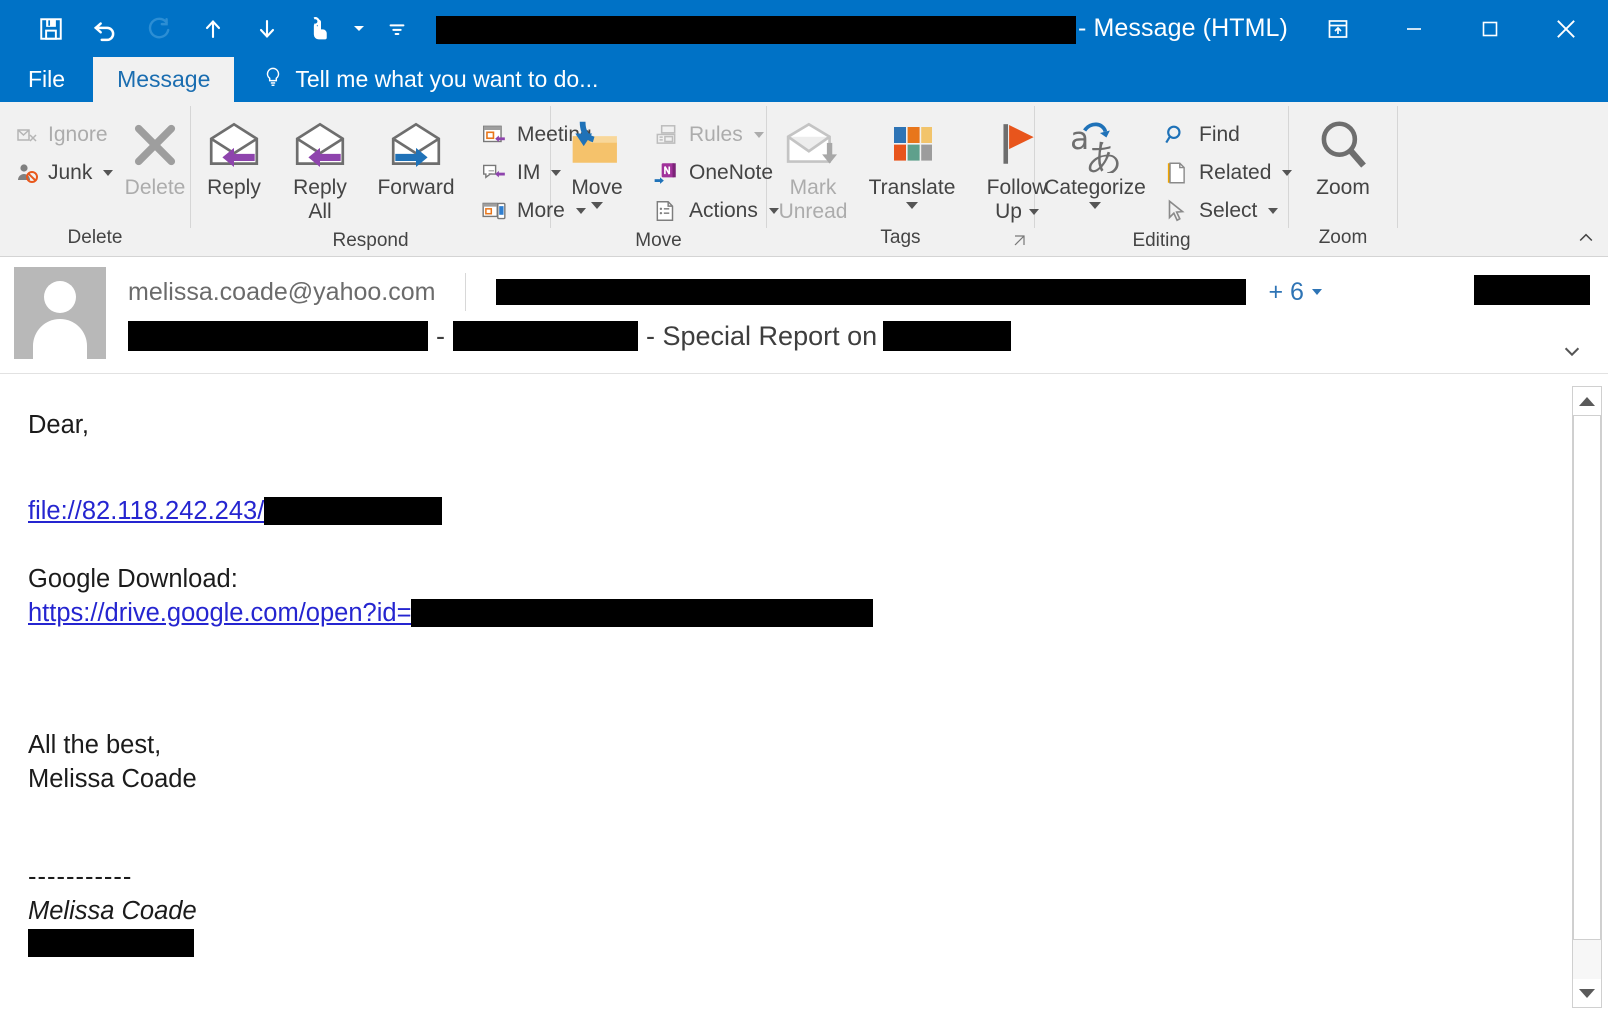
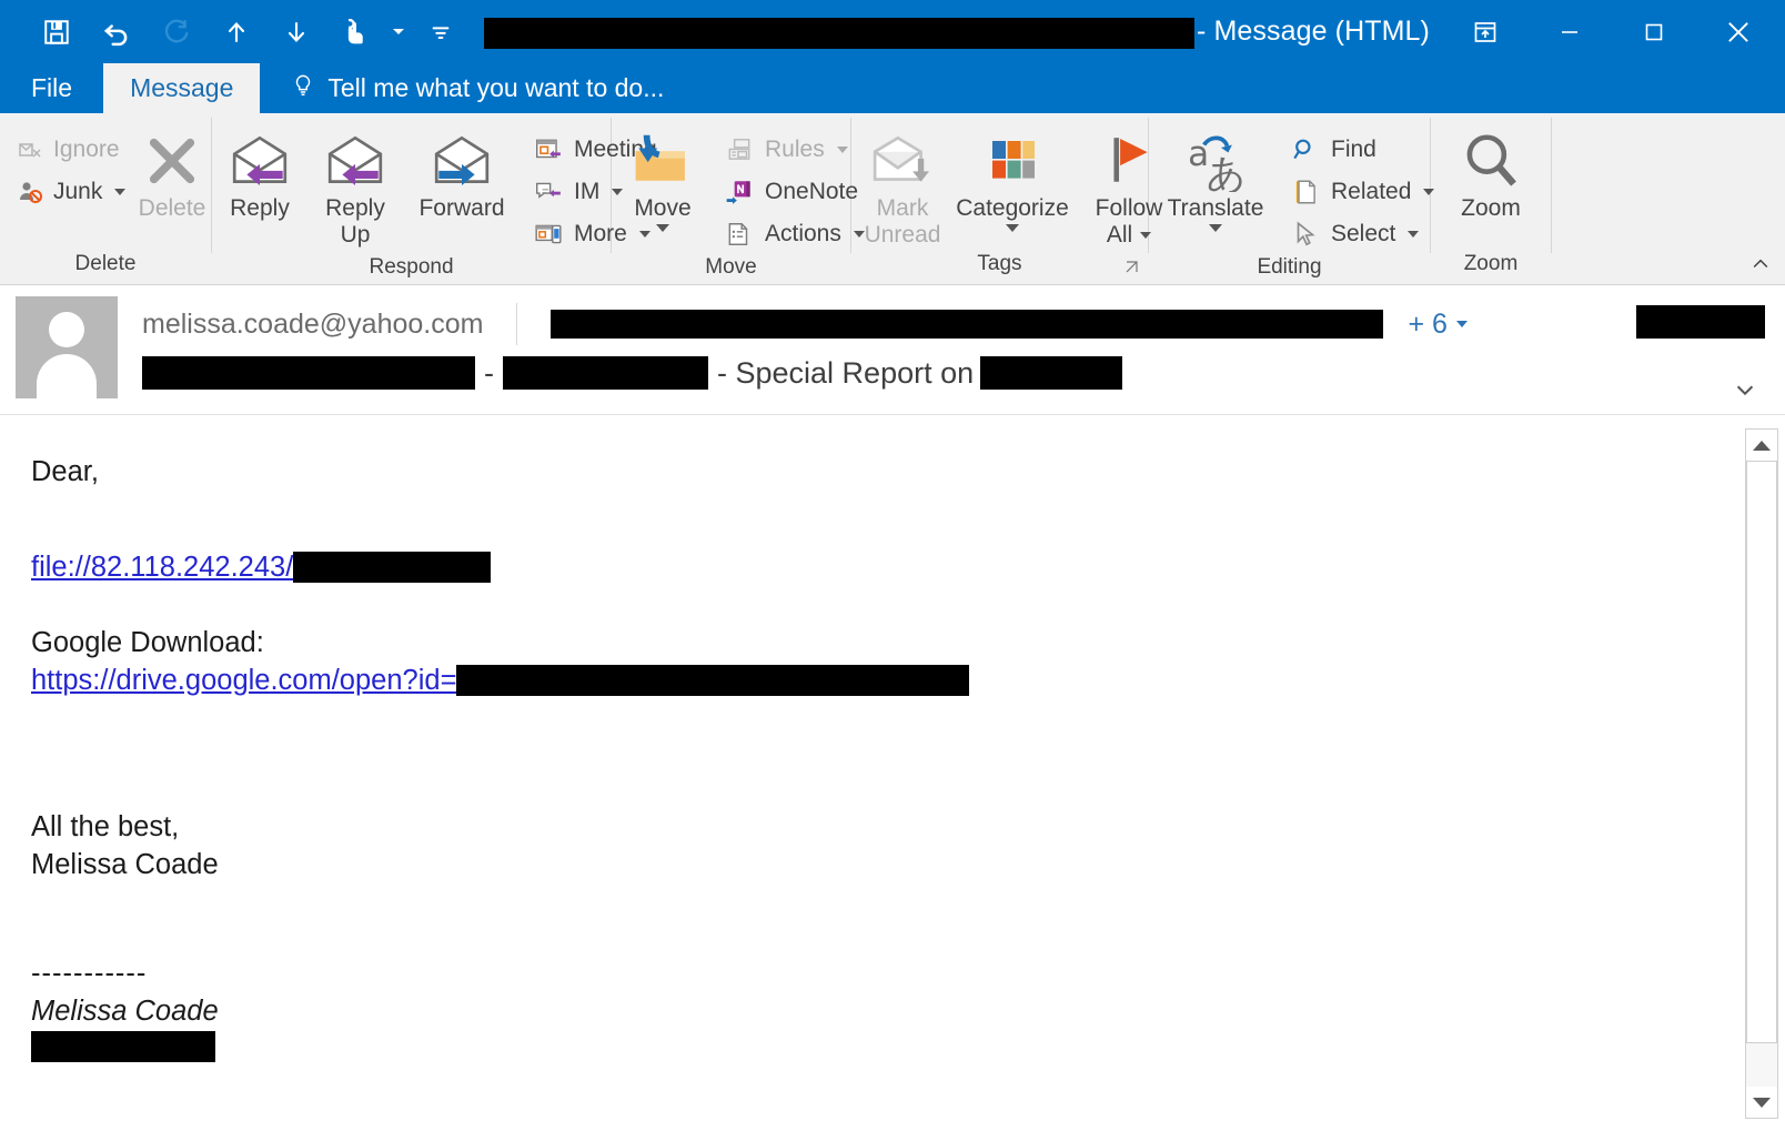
  - Message (HTML)
  File
  Message
  Tell me what you want to do...
  Ignore
  Junk
  Delete
  Delete
  Reply
  Reply
- All
+ Up
  Forward
  Meetin
  IM
  More
  Respond
  Move
  Rules
  OneNote
  Actions
  Move
  Mark
  Unread
- Translate
+ Categorize
  Follow
- Up
+ All
  Tags
  a
  あ
- Categorize
+ Translate
  Find
  Related
  Select
  Editing
  Zoom
  Zoom
  melissa.coade@yahoo.com
  + 6
  -
  - Special Report on
  Dear,
  file://82.118.242.243/
  Google Download:
  https://drive.google.com/open?id=
  All the best,
  Melissa Coade
  -----------
  Melissa Coade
